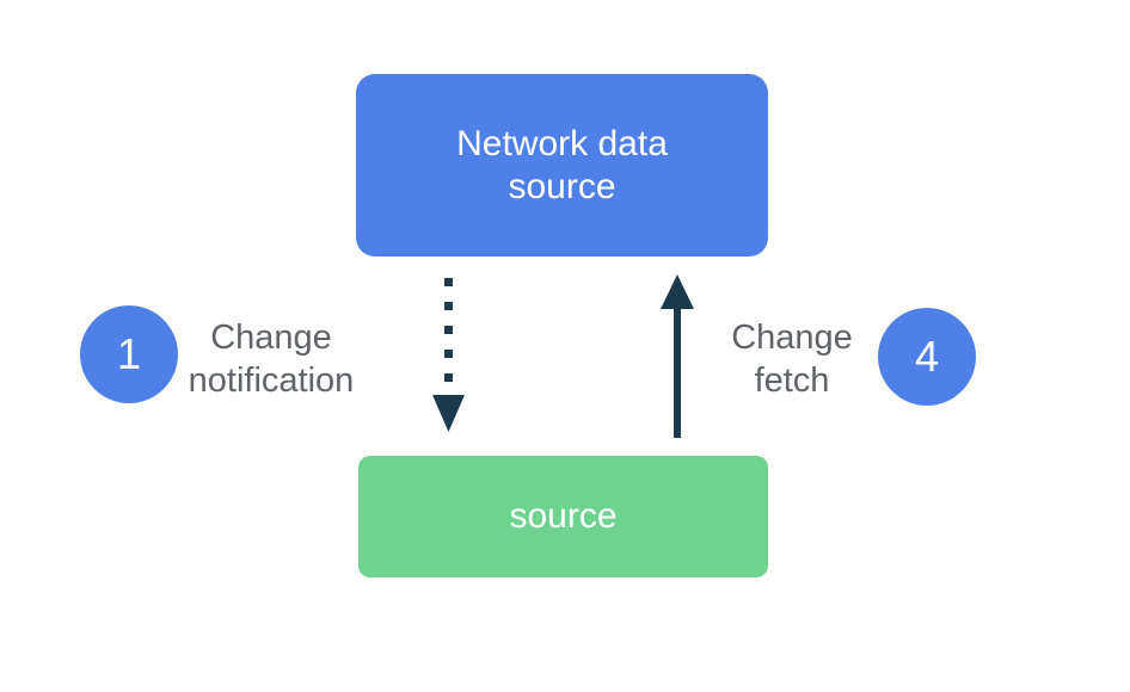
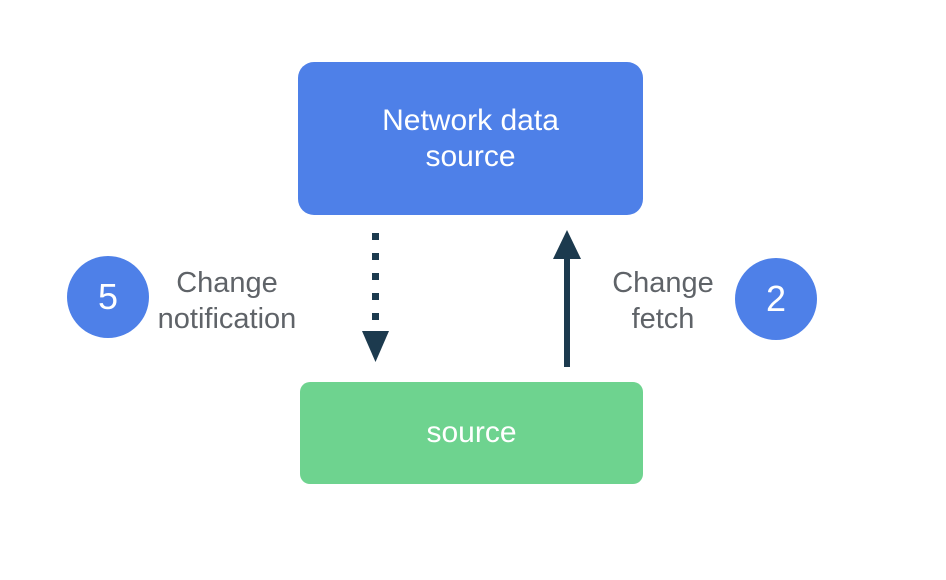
  Network data
  source
  source
- 1
+ 5
  Change
  notification
- 4
+ 2
  Change
  fetch
